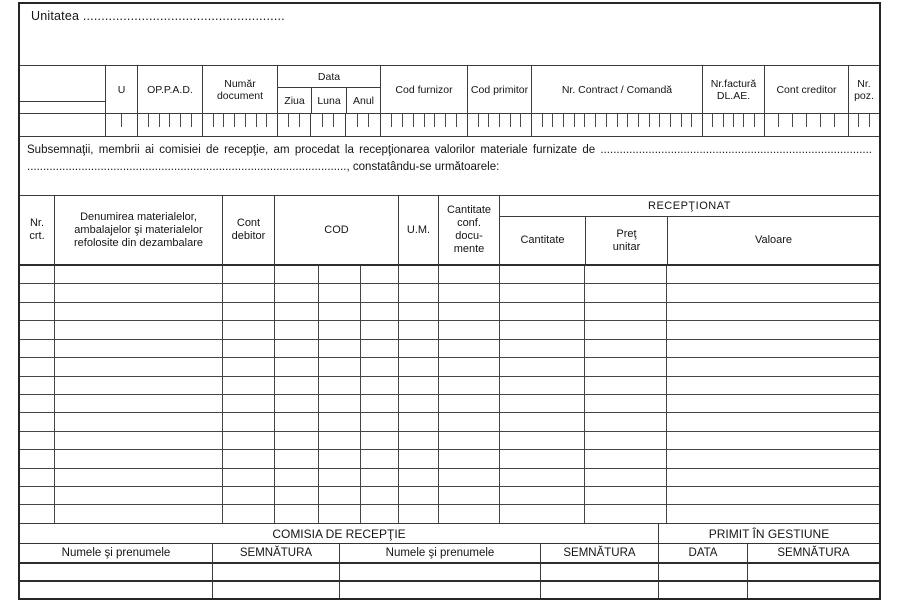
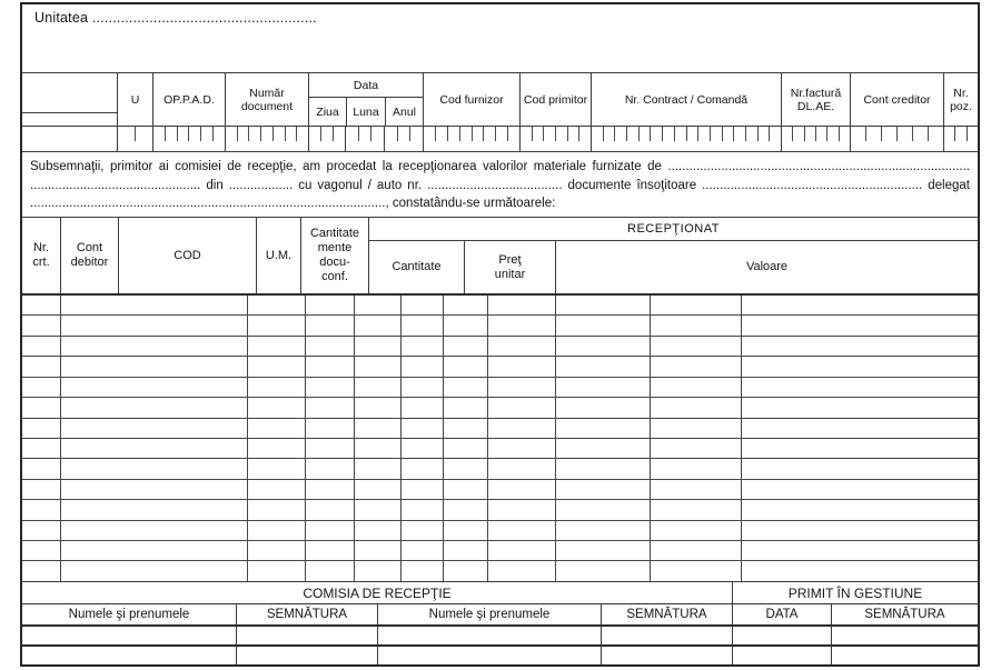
  Unitatea .......................................................
  U
  OP.P.A.D.
  Număr
  document
  Data
  Ziua
  Luna
  Anul
  Cod furnizor
  Cod primitor
  Nr. Contract / Comandă
  Nr.factură
  DL.AE.
  Cont creditor
  Nr.
  poz.
- Subsemnaţii, membrii ai comisiei de recepţie, am procedat la recepţionarea valorilor materiale furnizate de .....................................................................................
+ Subsemnaţii, primitor ai comisiei de recepţie, am procedat la recepţionarea valorilor materiale furnizate de .....................................................................................
+ ................................................ din .................. cu vagonul / auto nr. ...................................... documente însoţitoare .............................................................. delegat
  ...................................................................................................., constatându-se următoarele:
  Nr.
  crt.
- Denumirea materialelor,
- ambalajelor şi materialelor
- refolosite din dezambalare
  Cont
  debitor
  COD
  U.M.
  Cantitate
- conf.
+ mente
  docu-
- mente
+ conf.
  RECEPŢIONAT
  Cantitate
  Preţ
  unitar
  Valoare
  COMISIA DE RECEPŢIE
  PRIMIT ÎN GESTIUNE
  Numele şi prenumele
  SEMNĂTURA
  Numele şi prenumele
  SEMNĂTURA
  DATA
  SEMNĂTURA
